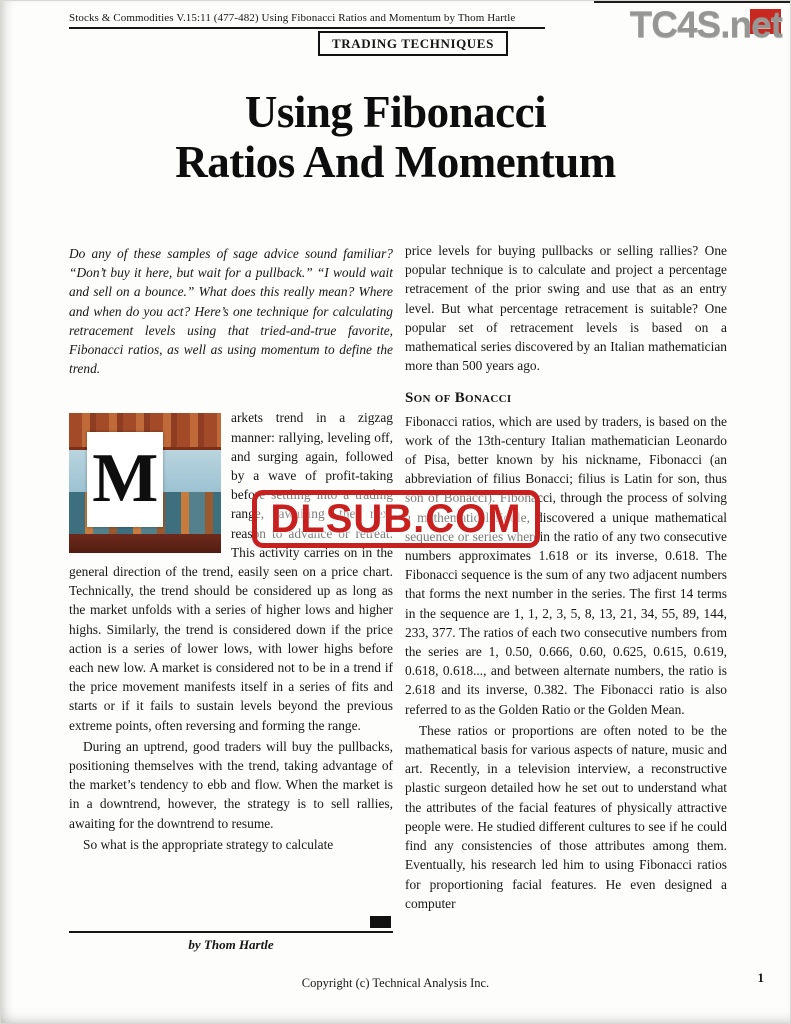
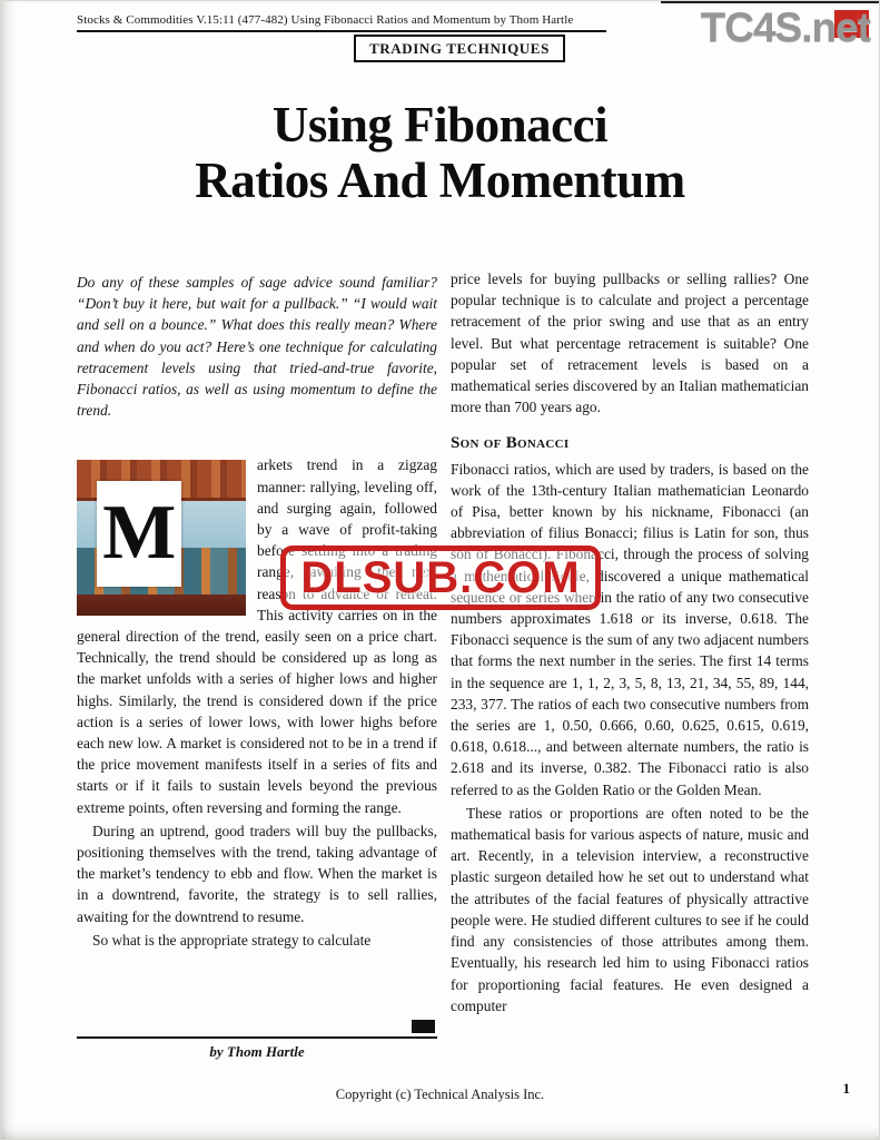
  Stocks & Commodities V.15:11 (477-482) Using Fibonacci Ratios and Momentum by Thom Hartle
  TC4S.net
  TRADING TECHNIQUES
  Using Fibonacci
  Ratios And Momentum
  Do any of these samples of sage advice sound familiar? “Don’t buy it here, but wait for a pullback.” “I would wait and sell on a bounce.” What does this really mean? Where and when do you act? Here’s one technique for calculating retracement levels using that tried-and-true favorite, Fibonacci ratios, as well as using momentum to define the trend.
  M
  arkets trend in a zigzag manner: rallying, leveling off, and surging again, followed by a wave of profit-taking before settling into a trading range, awaiting the next reason to advance or retreat. This activity carries on in the general direction of the trend, easily seen on a price chart. Technically, the trend should be considered up as long as the market unfolds with a series of higher lows and higher highs. Similarly, the trend is considered down if the price action is a series of lower lows, with lower highs before each new low. A market is considered not to be in a trend if the price movement manifests itself in a series of fits and starts or if it fails to sustain levels beyond the previous extreme points, often reversing and forming the range.
- During an uptrend, good traders will buy the pullbacks, positioning themselves with the trend, taking advantage of the market’s tendency to ebb and flow. When the market is in a downtrend, however, the strategy is to sell rallies, awaiting for the downtrend to resume.
+ During an uptrend, good traders will buy the pullbacks, positioning themselves with the trend, taking advantage of the market’s tendency to ebb and flow. When the market is in a downtrend, favorite, the strategy is to sell rallies, awaiting for the downtrend to resume.
  So what is the appropriate strategy to calculate
- price levels for buying pullbacks or selling rallies? One popular technique is to calculate and project a percentage retracement of the prior swing and use that as an entry level. But what percentage retracement is suitable? One popular set of retracement levels is based on a mathematical series discovered by an Italian mathematician more than 500 years ago.
+ price levels for buying pullbacks or selling rallies? One popular technique is to calculate and project a percentage retracement of the prior swing and use that as an entry level. But what percentage retracement is suitable? One popular set of retracement levels is based on a mathematical series discovered by an Italian mathematician more than 700 years ago.
  Son of Bonacci
  Fibonacci ratios, which are used by traders, is based on the work of the 13th-century Italian mathematician Leonardo of Pisa, better known by his nickname, Fibonacci (an abbreviation of filius Bonacci; filius is Latin for son, thus son of Bonacci). Fibonacci, through the process of solving a mathematical riddle, discovered a unique mathematical sequence or series wherein the ratio of any two consecutive numbers approximates 1.618 or its inverse, 0.618. The Fibonacci sequence is the sum of any two adjacent numbers that forms the next number in the series. The first 14 terms in the sequence are 1, 1, 2, 3, 5, 8, 13, 21, 34, 55, 89, 144, 233, 377. The ratios of each two consecutive numbers from the series are 1, 0.50, 0.666, 0.60, 0.625, 0.615, 0.619, 0.618, 0.618..., and between alternate numbers, the ratio is 2.618 and its inverse, 0.382. The Fibonacci ratio is also referred to as the Golden Ratio or the Golden Mean.
  These ratios or proportions are often noted to be the mathematical basis for various aspects of nature, music and art. Recently, in a television interview, a reconstructive plastic surgeon detailed how he set out to understand what the attributes of the facial features of physically attractive people were. He studied different cultures to see if he could find any consistencies of those attributes among them. Eventually, his research led him to using Fibonacci ratios for proportioning facial features. He even designed a computer
  by Thom Hartle
  Copyright (c) Technical Analysis Inc.
  1
  DLSUB.COM
